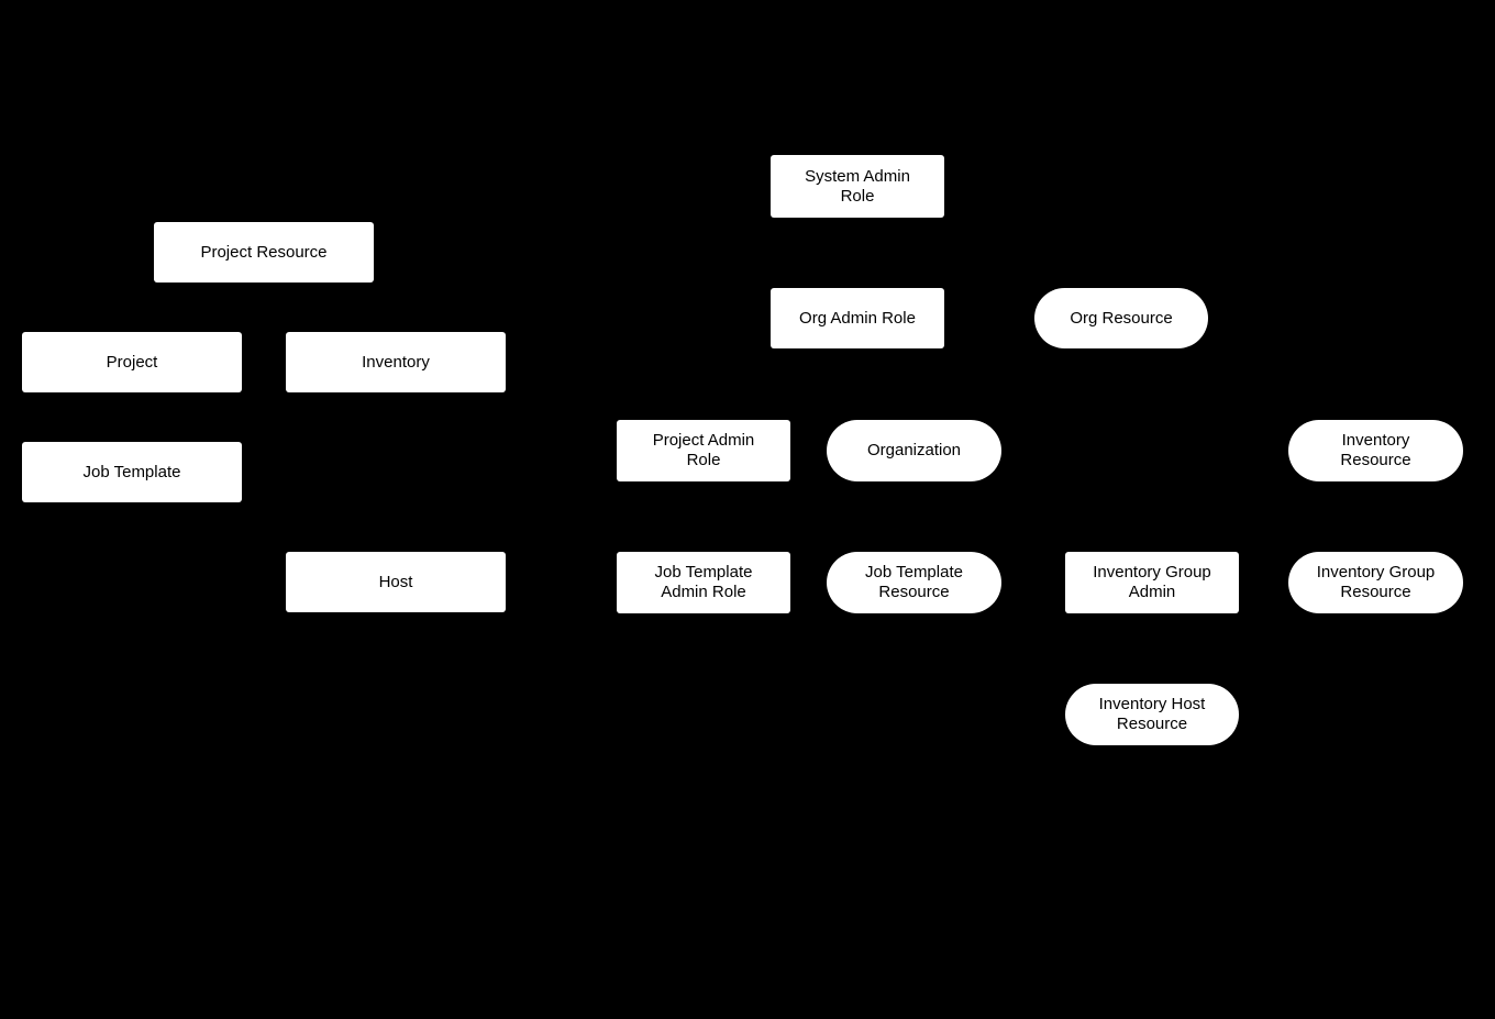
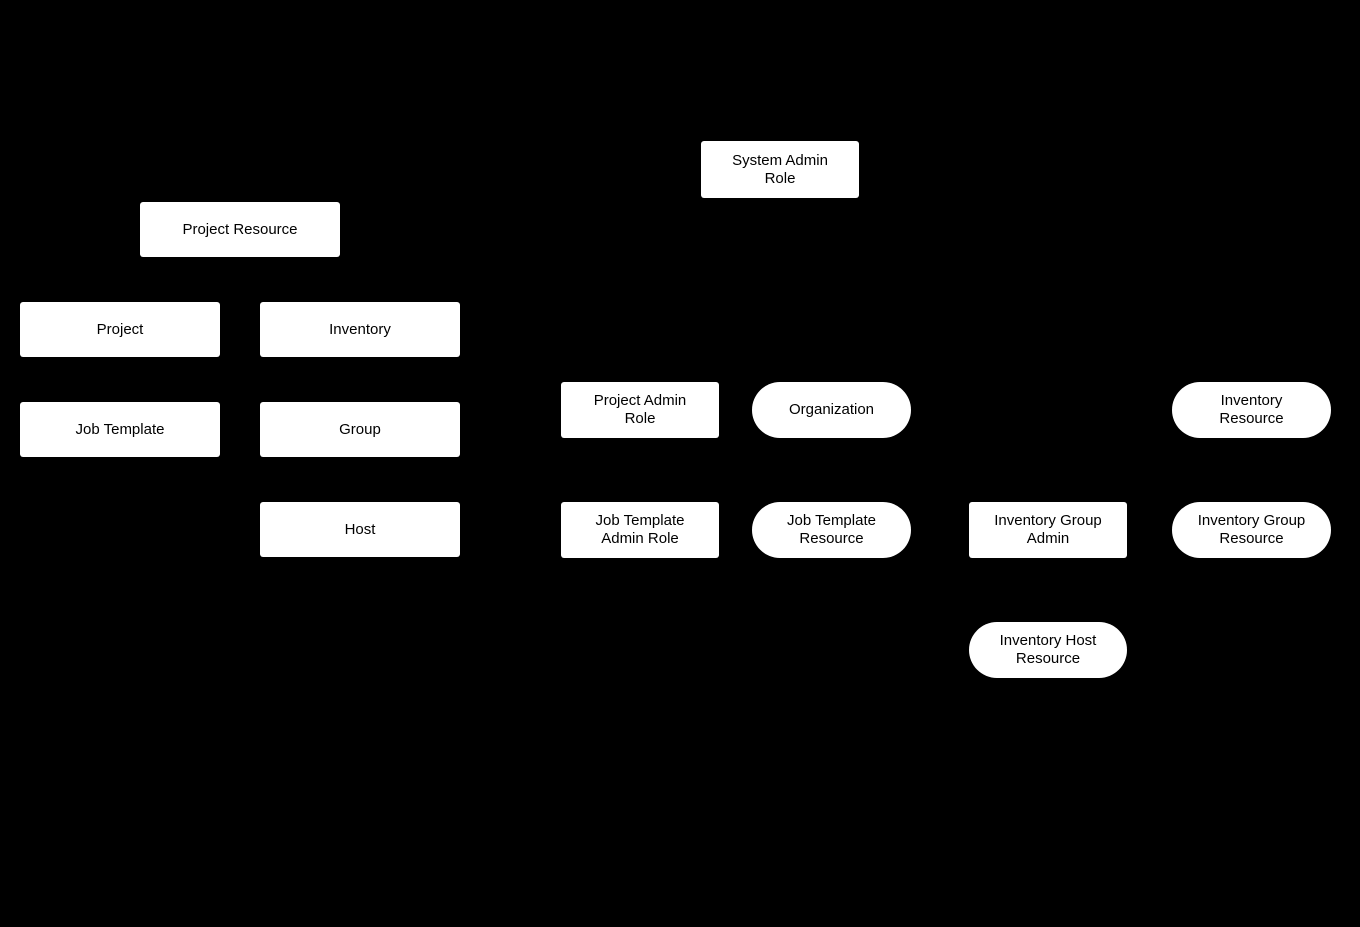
  Project Resource
  Project
  Inventory
  Job Template
+ Group
  Host
  System Admin
  Role
- Org Admin Role
- Org Resource
  Project Admin
  Role
  Organization
  Inventory
  Resource
  Job Template
  Admin Role
  Job Template
  Resource
  Inventory Group
  Admin
  Inventory Group
  Resource
  Inventory Host
  Resource
